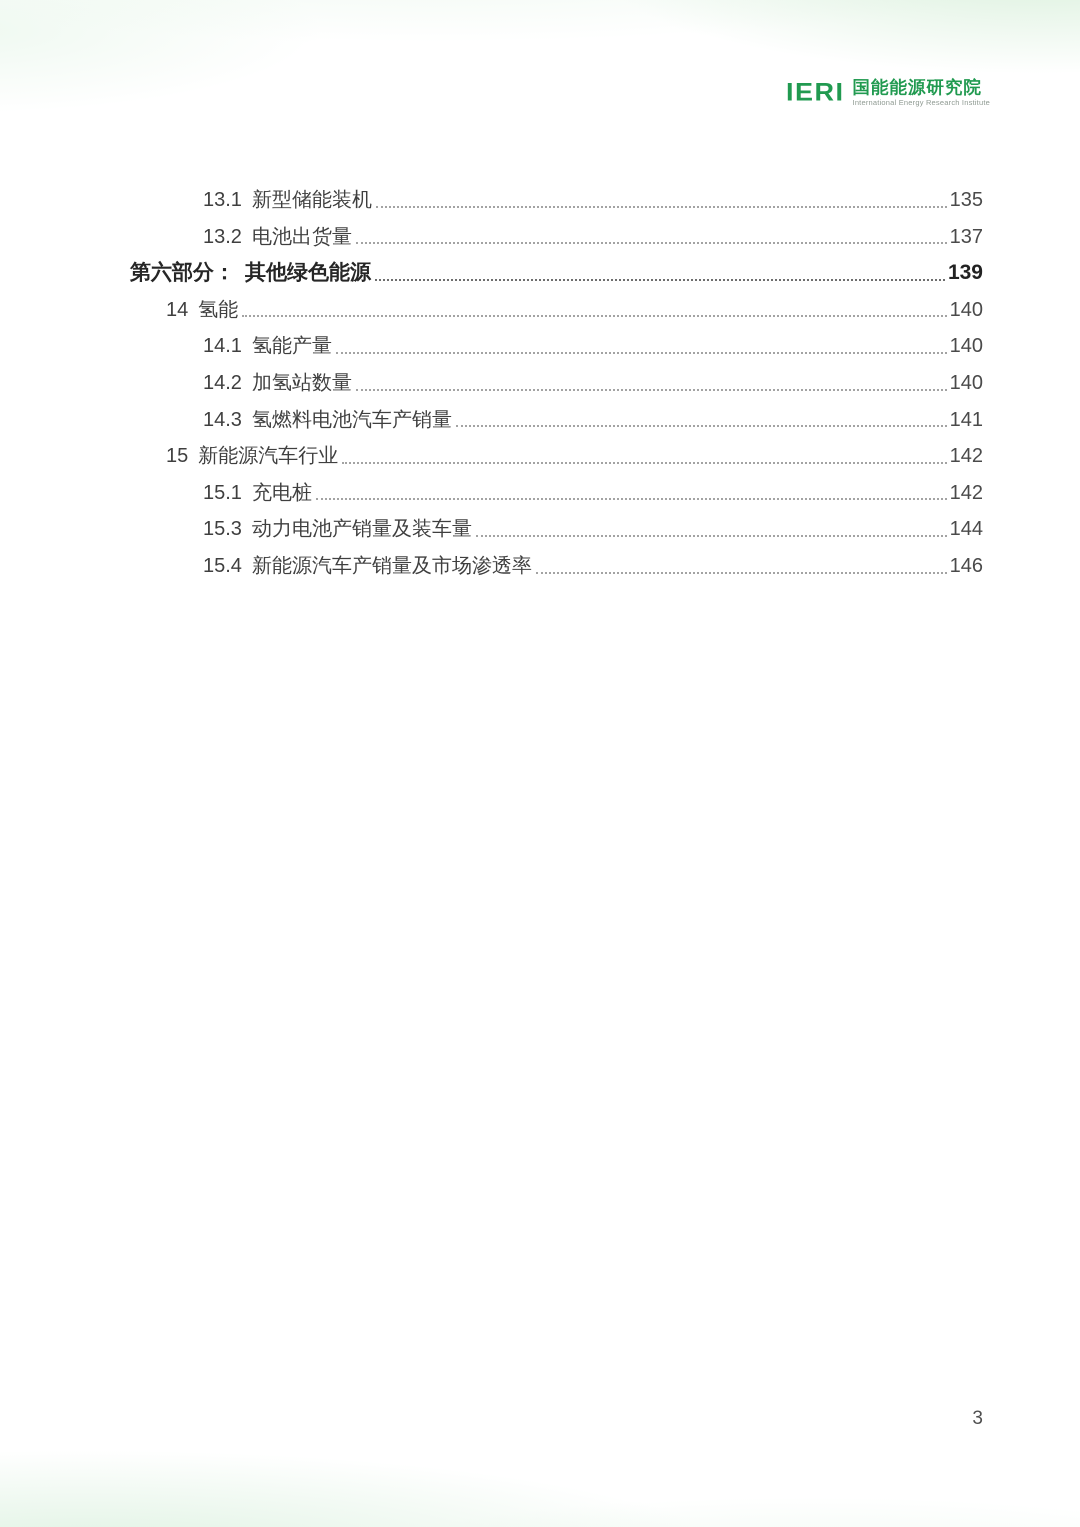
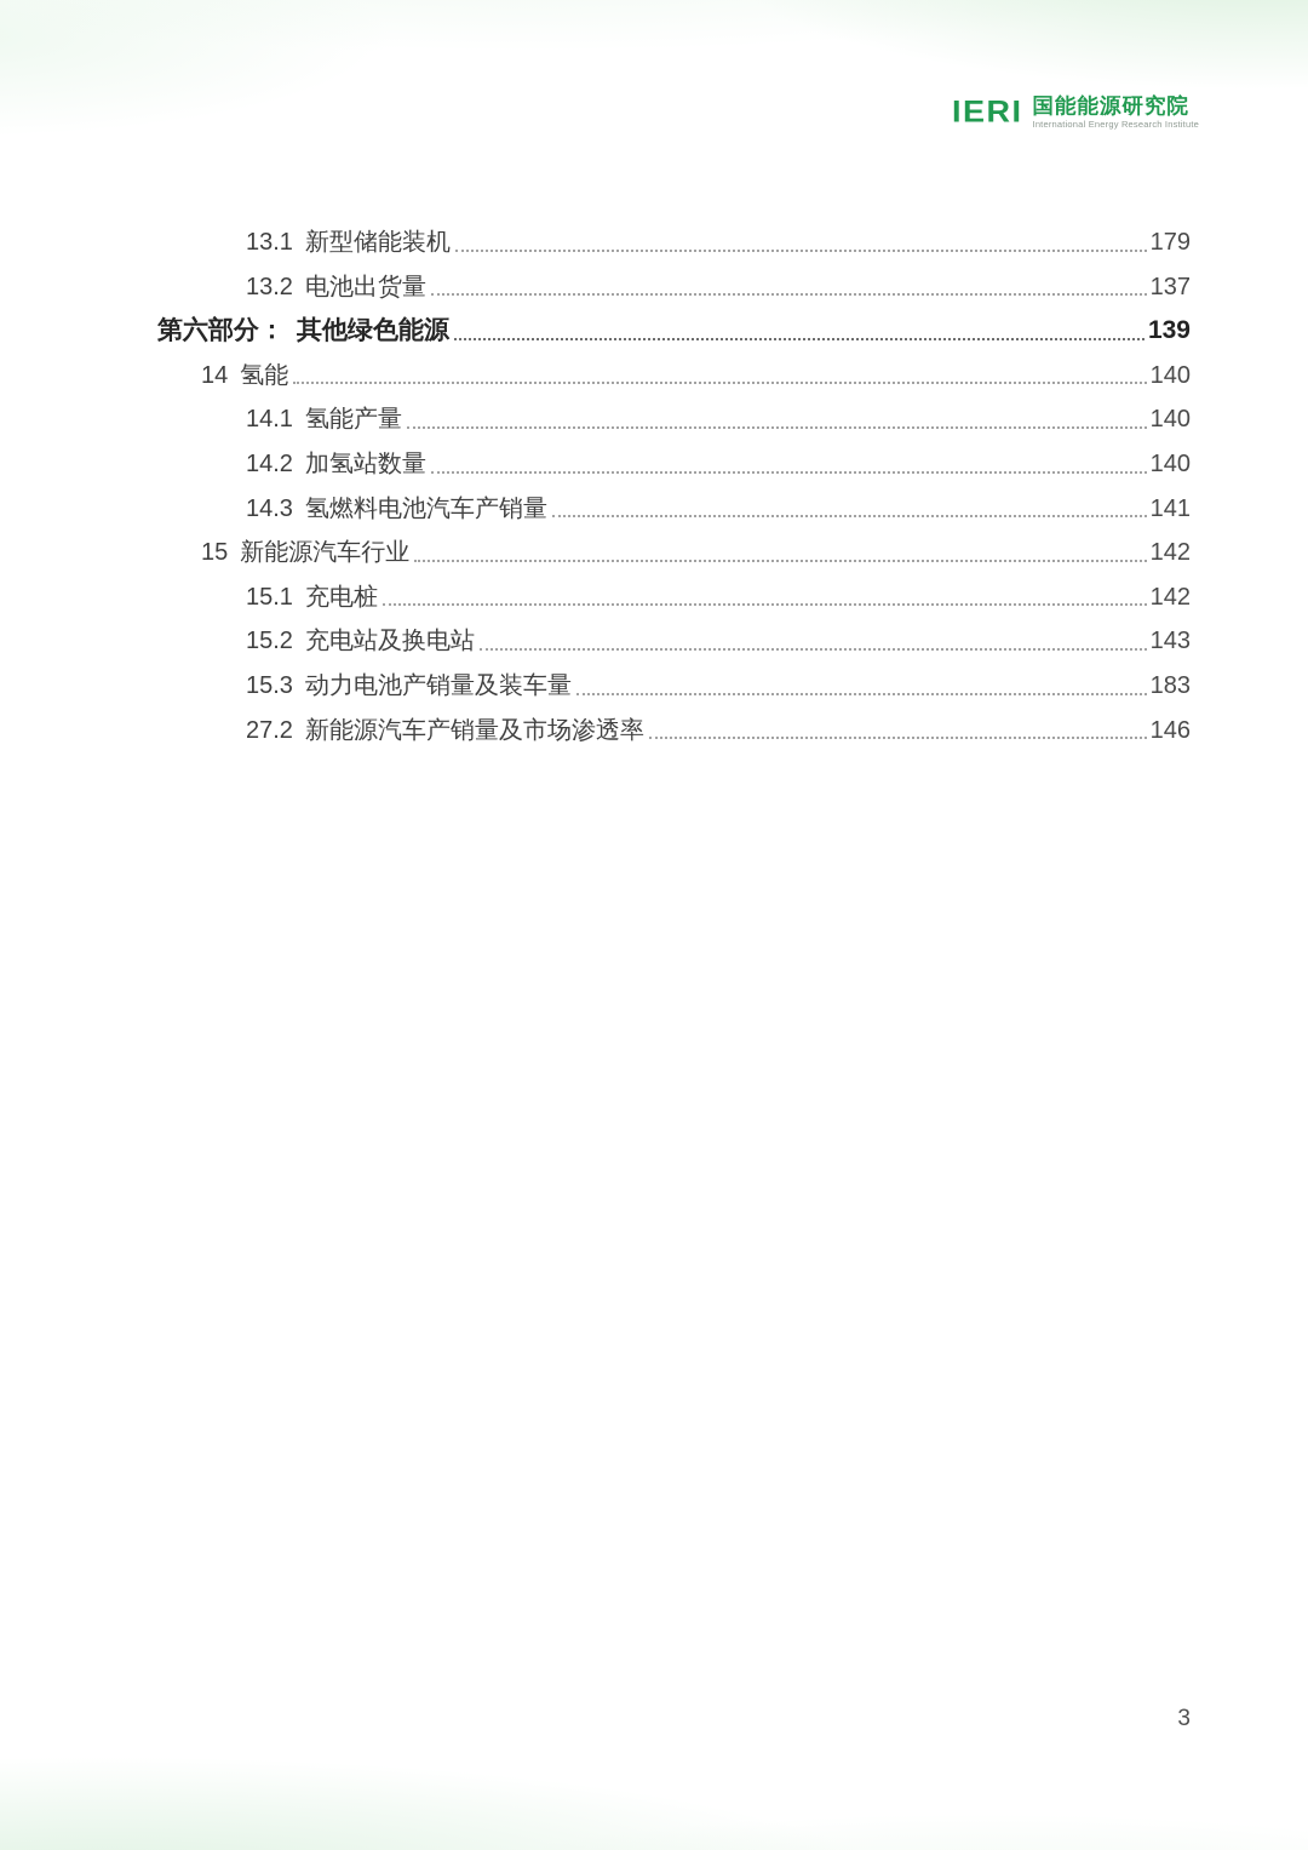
  IERI
  国能能源研究院
  International Energy Research Institute
  13.1
  新型储能装机
- 135
+ 179
  13.2
  电池出货量
  137
  第六部分：
  其他绿色能源
  139
  14
  氢能
  140
  14.1
  氢能产量
  140
  14.2
  加氢站数量
  140
  14.3
  氢燃料电池汽车产销量
  141
  15
  新能源汽车行业
  142
  15.1
  充电桩
  142
+ 15.2
+ 充电站及换电站
+ 143
  15.3
  动力电池产销量及装车量
- 144
+ 183
- 15.4
+ 27.2
  新能源汽车产销量及市场渗透率
  146
  3
